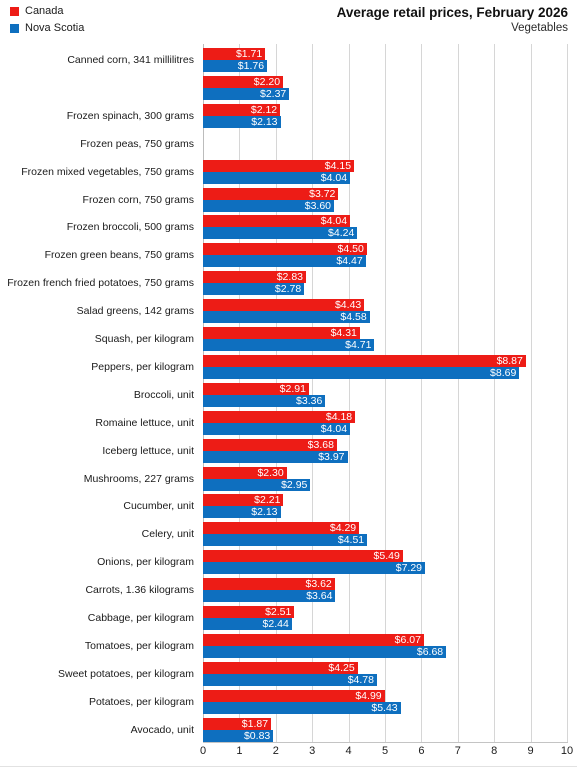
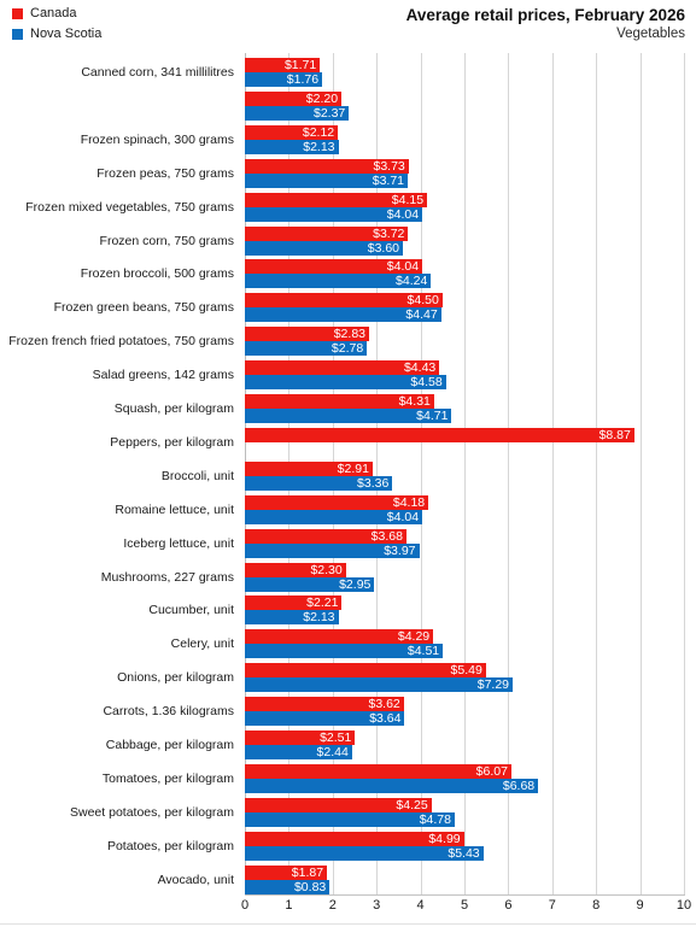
  Canada
  Nova Scotia
  Average retail prices, February 2026
  Vegetables
  Canned corn, 341 millilitres
  $1.71
  $1.76
  $2.20
  $2.37
  Frozen spinach, 300 grams
  $2.12
  $2.13
  Frozen peas, 750 grams
+ $3.73
+ $3.71
  Frozen mixed vegetables, 750 grams
  $4.15
  $4.04
  Frozen corn, 750 grams
  $3.72
  $3.60
  Frozen broccoli, 500 grams
  $4.04
  $4.24
  Frozen green beans, 750 grams
  $4.50
  $4.47
  Frozen french fried potatoes, 750 grams
  $2.83
  $2.78
  Salad greens, 142 grams
  $4.43
  $4.58
  Squash, per kilogram
  $4.31
  $4.71
  Peppers, per kilogram
  $8.87
- $8.69
  Broccoli, unit
  $2.91
  $3.36
  Romaine lettuce, unit
  $4.18
  $4.04
  Iceberg lettuce, unit
  $3.68
  $3.97
  Mushrooms, 227 grams
  $2.30
  $2.95
  Cucumber, unit
  $2.21
  $2.13
  Celery, unit
  $4.29
  $4.51
  Onions, per kilogram
  $5.49
  $7.29
  Carrots, 1.36 kilograms
  $3.62
  $3.64
  Cabbage, per kilogram
  $2.51
  $2.44
  Tomatoes, per kilogram
  $6.07
  $6.68
  Sweet potatoes, per kilogram
  $4.25
  $4.78
  Potatoes, per kilogram
  $4.99
  $5.43
  Avocado, unit
  $1.87
  $0.83
  0
  1
  2
  3
  4
  5
  6
  7
  8
  9
  10
